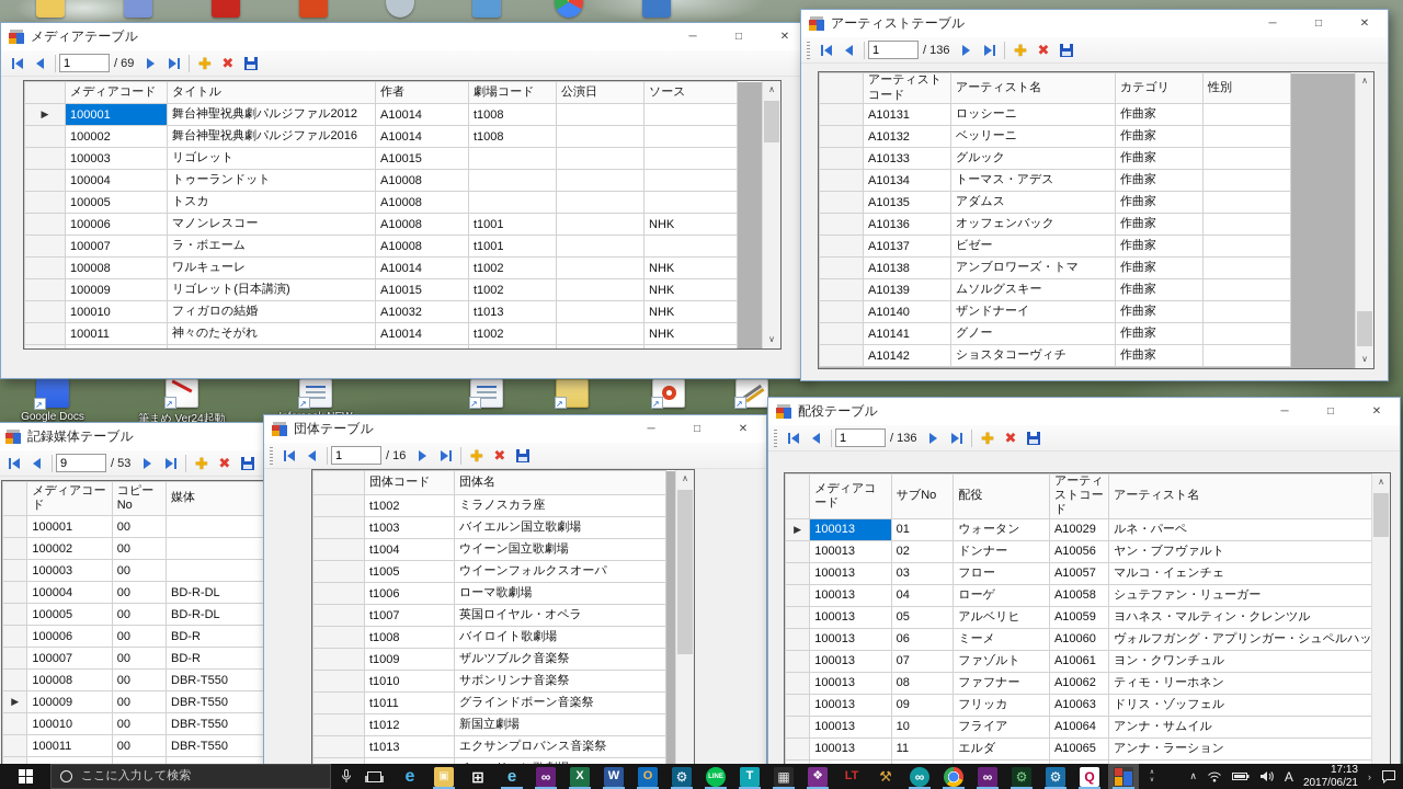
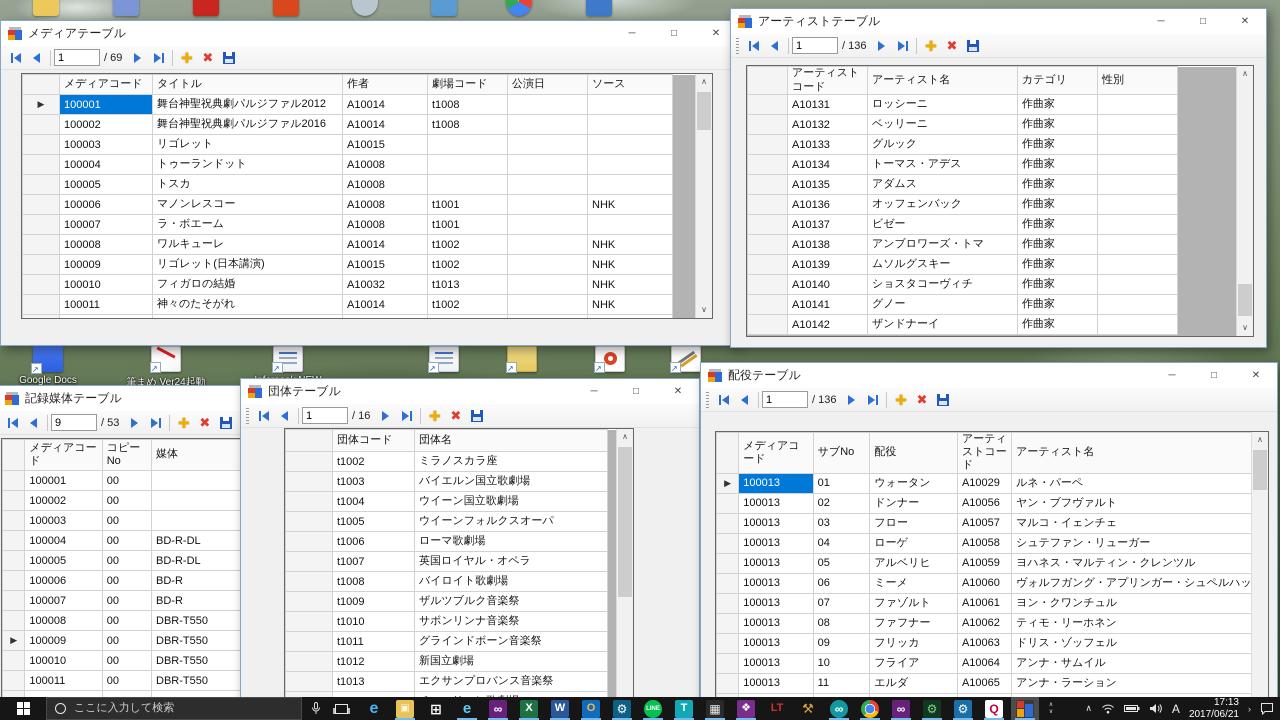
  Google Docs
  筆まめ Ver24起動
  メディアテーブル
  ─
  □
  ✕
  1
  / 69
  ✚
  ✖
  	メディアコード	タイトル	作者	劇場コード	公演日	ソース
  ▶	100001	舞台神聖祝典劇パルジファル2012	A10014	t1008
  	100002	舞台神聖祝典劇パルジファル2016	A10014	t1008
  	100003	リゴレット	A10015
  	100004	トゥーランドット	A10008
  	100005	トスカ	A10008
  	100006	マノンレスコー	A10008	t1001		NHK
  	100007	ラ・ボエーム	A10008	t1001
  	100008	ワルキューレ	A10014	t1002		NHK
  	100009	リゴレット(日本講演)	A10015	t1002		NHK
  	100010	フィガロの結婚	A10032	t1013		NHK
  	100011	神々のたそがれ	A10014	t1002		NHK
  ∧
  ∨
  アーティストテーブル
  ─
  □
  ✕
  1
  / 136
  ✚
  ✖
  	アーティストコード	アーティスト名	カテゴリ	性別
  	A10131	ロッシーニ	作曲家
  	A10132	ベッリーニ	作曲家
  	A10133	グルック	作曲家
  	A10134	トーマス・アデス	作曲家
  	A10135	アダムス	作曲家
  	A10136	オッフェンバック	作曲家
  	A10137	ビゼー	作曲家
  	A10138	アンブロワーズ・トマ	作曲家
  	A10139	ムソルグスキー	作曲家
- 	A10140	ザンドナーイ	作曲家
+ 	A10140	ショスタコーヴィチ	作曲家
  	A10141	グノー	作曲家
- 	A10142	ショスタコーヴィチ	作曲家
+ 	A10142	ザンドナーイ	作曲家
  ∧
  ∨
  記録媒体テーブル
  9
  / 53
  ✚
  ✖
  	メディアコード	コピーNo	媒体
  	100001	00
  	100002	00
  	100003	00
  	100004	00	BD-R-DL
  	100005	00	BD-R-DL
  	100006	00	BD-R
  	100007	00	BD-R
  	100008	00	DBR-T550
  ▶	100009	00	DBR-T550
  	100010	00	DBR-T550
  	100011	00	DBR-T550
  団体テーブル
  ─
  □
  ✕
  1
  / 16
  ✚
  ✖
  	団体コード	団体名
  	t1002	ミラノスカラ座
  	t1003	バイエルン国立歌劇場
  	t1004	ウイーン国立歌劇場
  	t1005	ウイーンフォルクスオーパ
  	t1006	ローマ歌劇場
  	t1007	英国ロイヤル・オペラ
  	t1008	バイロイト歌劇場
  	t1009	ザルツブルク音楽祭
  	t1010	サボンリンナ音楽祭
  	t1011	グラインドボーン音楽祭
  	t1012	新国立劇場
  	t1013	エクサンプロバンス音楽祭
  ∧
  配役テーブル
  ─
  □
  ✕
  1
  / 136
  ✚
  ✖
  	メディアコード	サブNo	配役	アーティストコード	アーティスト名
  ▶	100013	01	ウォータン	A10029	ルネ・パーペ
  	100013	02	ドンナー	A10056	ヤン・ブフヴァルト
  	100013	03	フロー	A10057	マルコ・イェンチェ
  	100013	04	ローゲ	A10058	シュテファン・リューガー
  	100013	05	アルベリヒ	A10059	ヨハネス・マルティン・クレンツル
  	100013	06	ミーメ	A10060	ヴォルフガング・アプリンガー・シュペルハッ
  	100013	07	ファゾルト	A10061	ヨン・クワンチュル
  	100013	08	ファフナー	A10062	ティモ・リーホネン
  	100013	09	フリッカ	A10063	ドリス・ゾッフェル
  	100013	10	フライア	A10064	アンナ・サムイル
  	100013	11	エルダ	A10065	アンナ・ラーション
  ∧
  ここに入力して検索
  e
  ▣
  ⊞
  e
  ∞
  X
  W
  O
  ⚙
  T
  ▦
  ❖
  LT
  ⚒
  ∞
  ∞
  ⚙
  ⚙
  Q
  ∧
  A
  17:13
  2017/06/21
  ›
